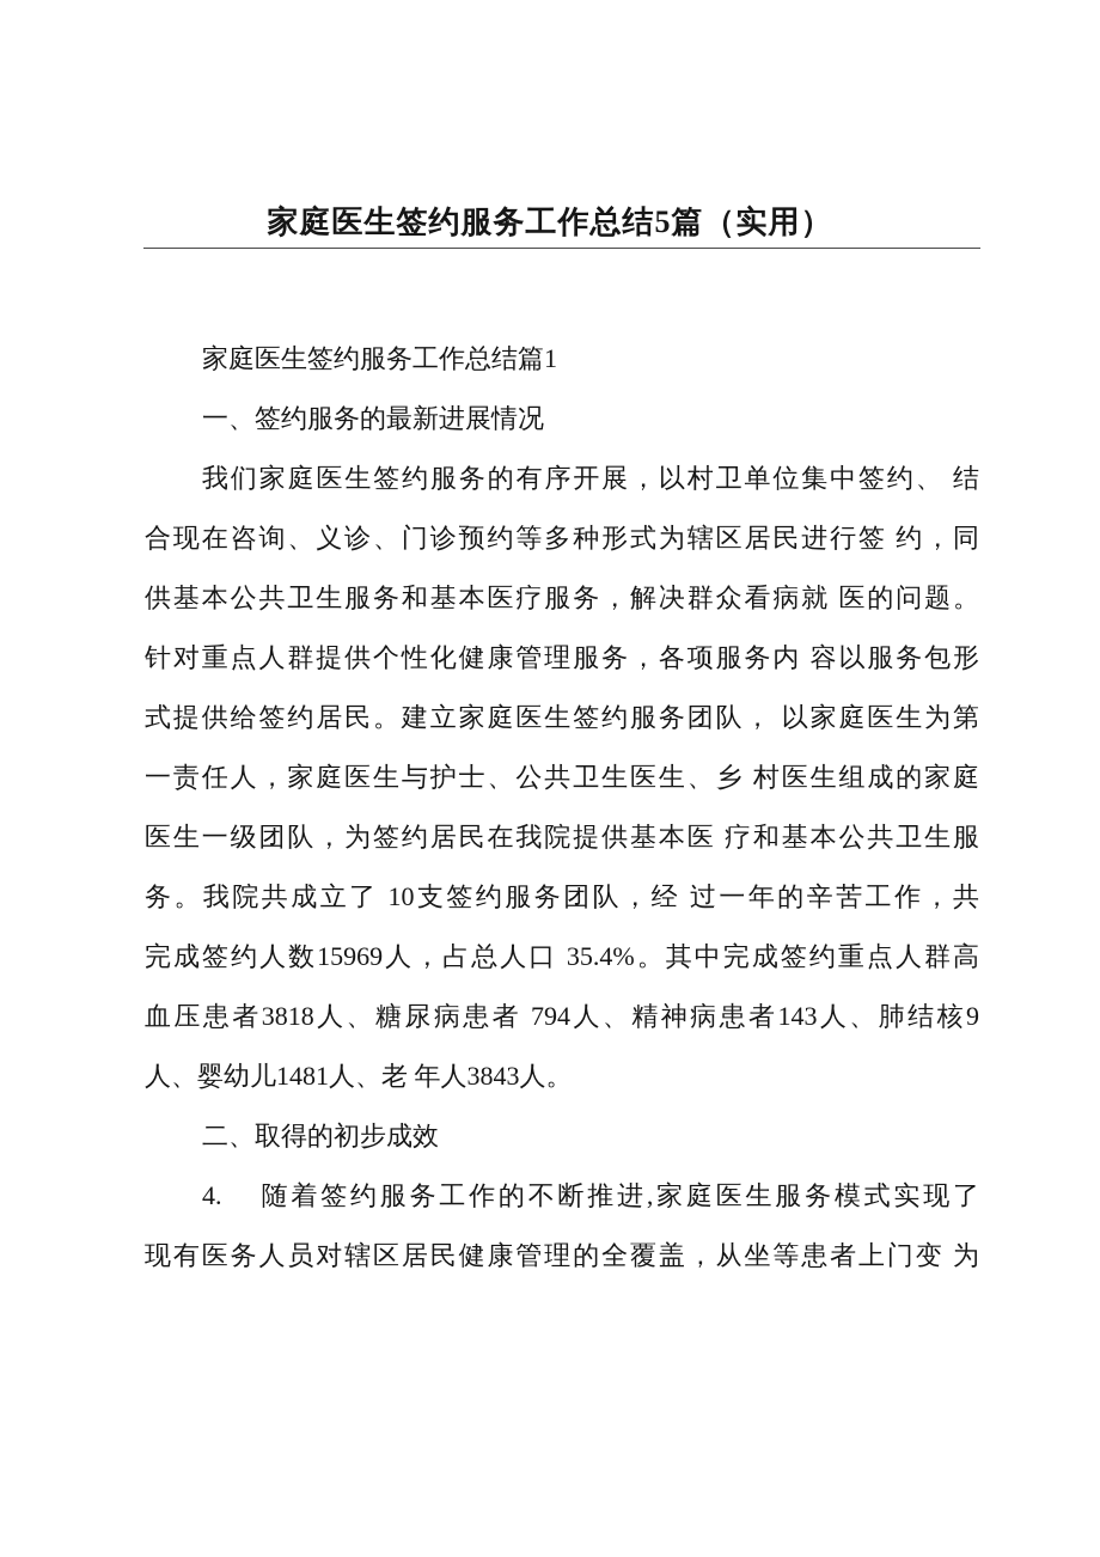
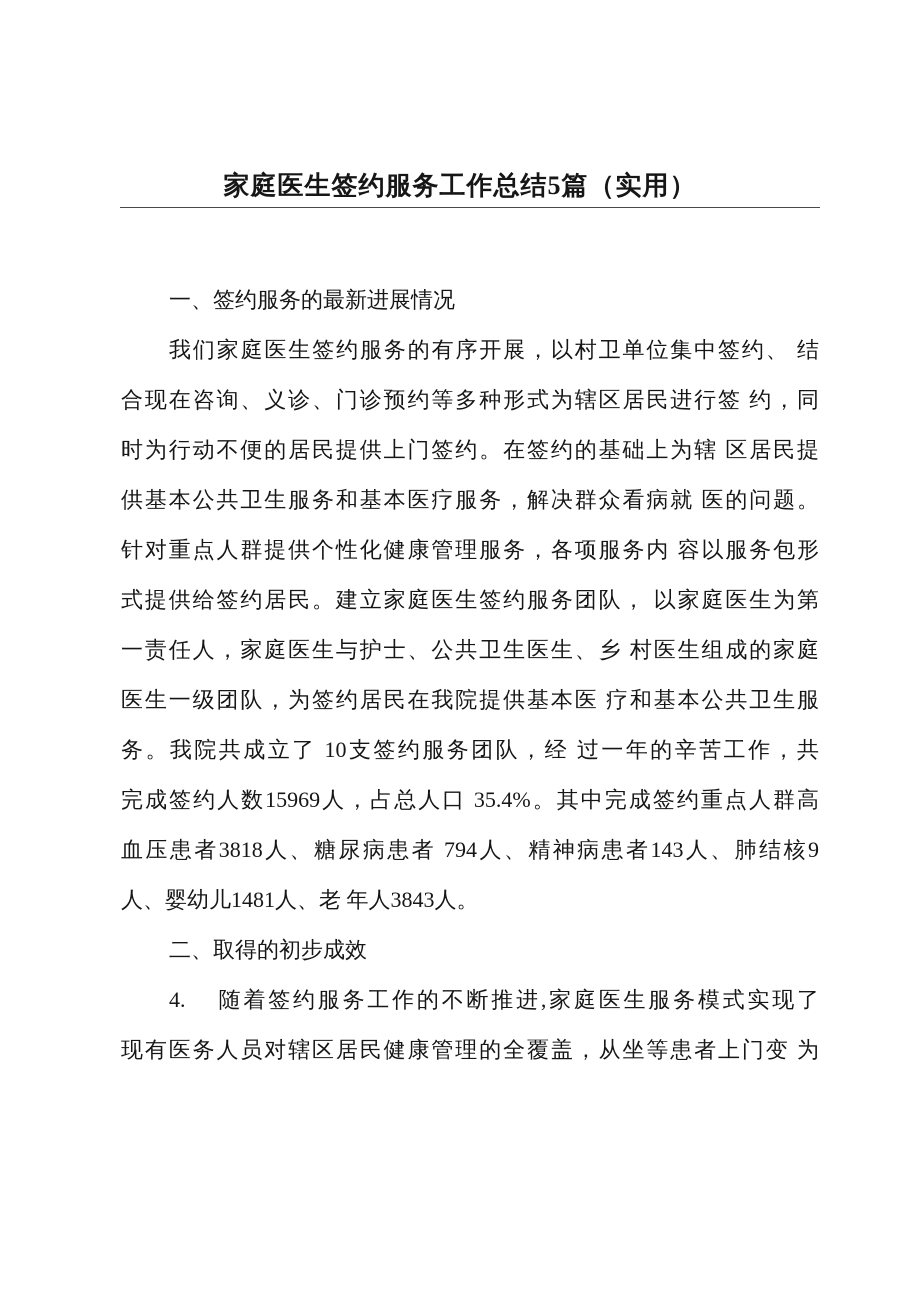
  家庭医生签约服务工作总结5篇（实用）
- 家庭医生签约服务工作总结篇1
  一、签约服务的最新进展情况
  我们家庭医生签约服务的有序开展，以村卫单位集中签约、 结
  合现在咨询、义诊、门诊预约等多种形式为辖区居民进行签 约，同
+ 时为行动不便的居民提供上门签约。在签约的基础上为辖 区居民提
  供基本公共卫生服务和基本医疗服务，解决群众看病就 医的问题。
  针对重点人群提供个性化健康管理服务，各项服务内 容以服务包形
  式提供给签约居民。建立家庭医生签约服务团队， 以家庭医生为第
  一责任人，家庭医生与护士、公共卫生医生、乡 村医生组成的家庭
  医生一级团队，为签约居民在我院提供基本医 疗和基本公共卫生服
  务。我院共成立了 10支签约服务团队，经 过一年的辛苦工作，共
  完成签约人数15969人，占总人口 35.4%。其中完成签约重点人群高
  血压患者3818人、糖尿病患者 794人、精神病患者143人、肺结核9
  人、婴幼儿1481人、老 年人3843人。
  二、取得的初步成效
  4. 随着签约服务工作的不断推进,家庭医生服务模式实现了
  现有医务人员对辖区居民健康管理的全覆盖，从坐等患者上门变 为
